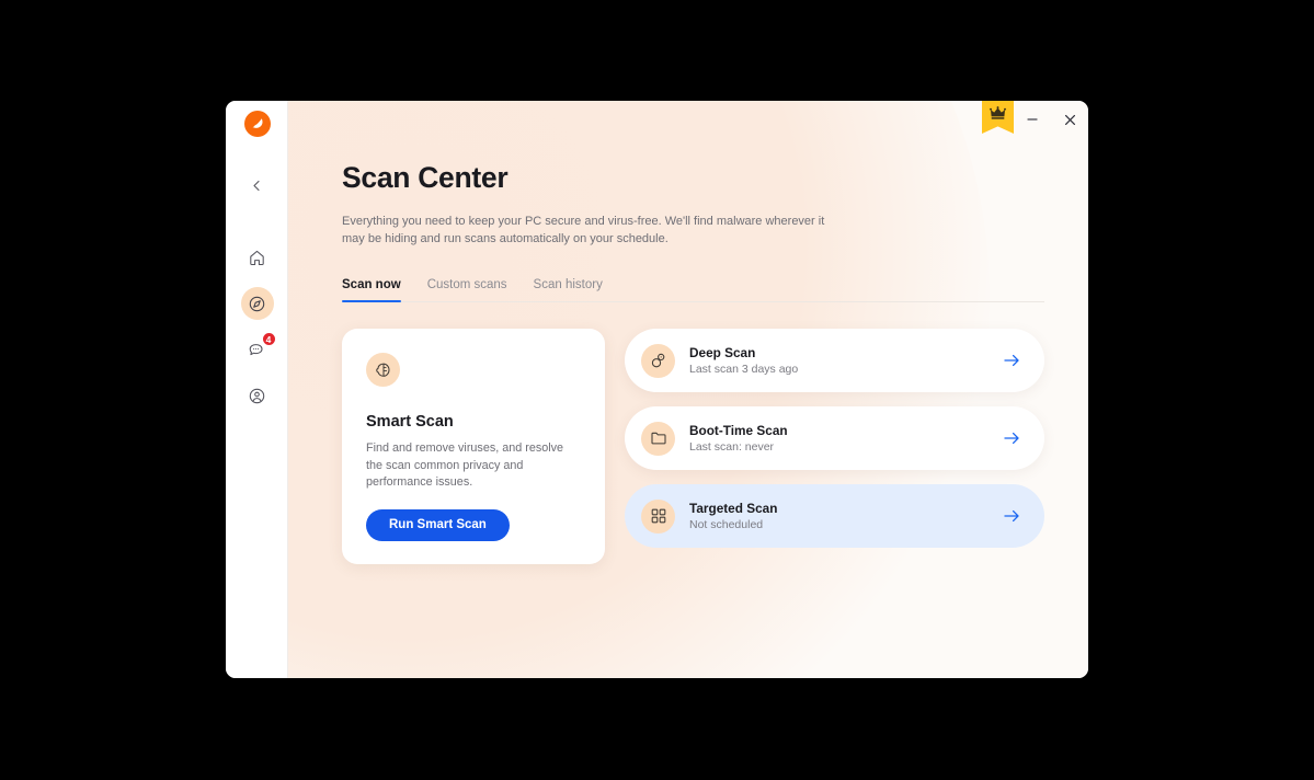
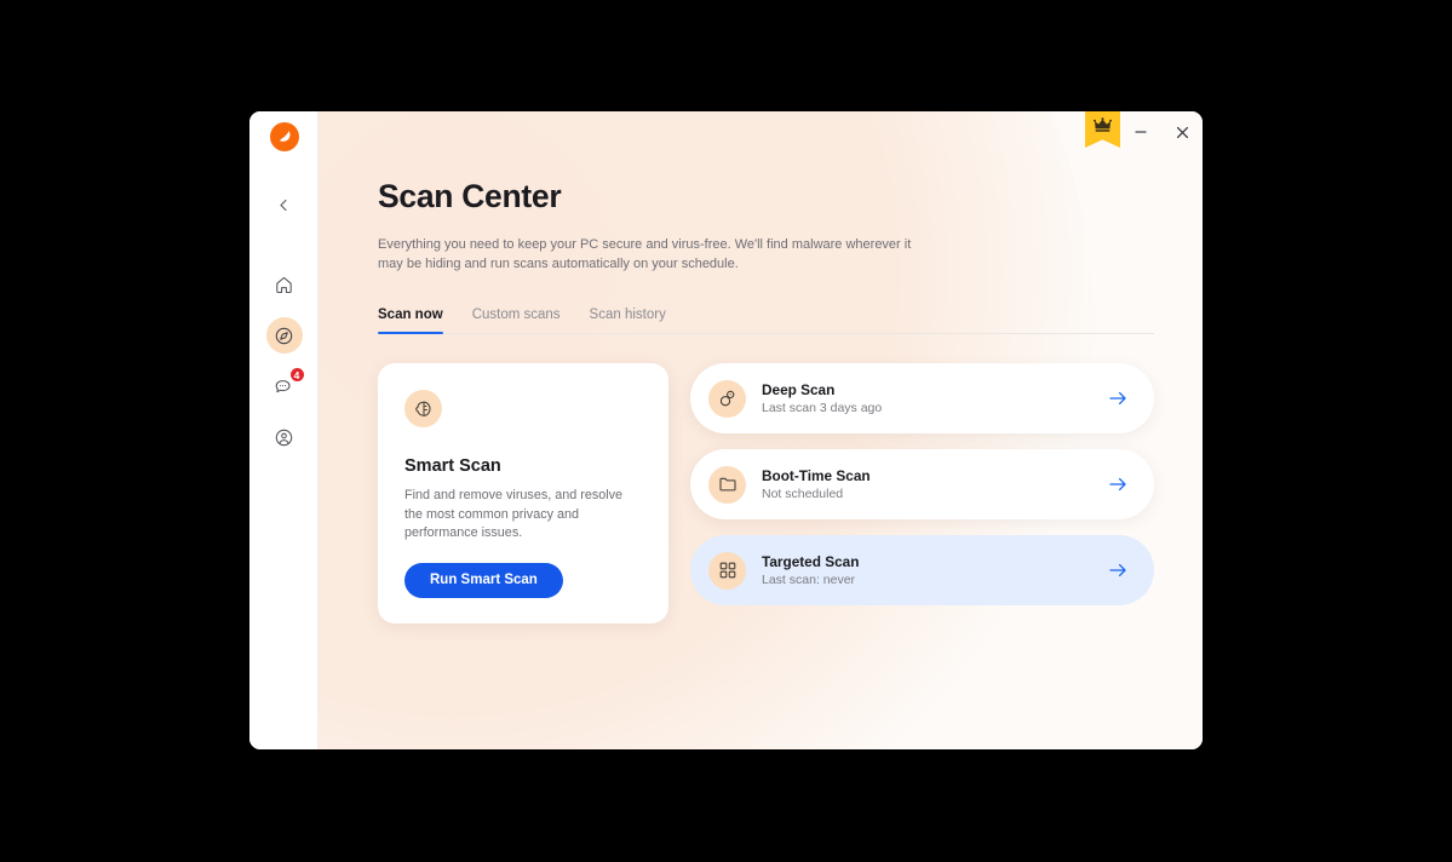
  4
  Scan Center
  Everything you need to keep your PC secure and virus-free. We'll find malware wherever it may be hiding and run scans automatically on your schedule.
  Scan now
  Custom scans
  Scan history
  Smart Scan
- Find and remove viruses, and resolve the scan common privacy and performance issues.
+ Find and remove viruses, and resolve the most common privacy and performance issues.
  Run Smart Scan
  Deep Scan
  Last scan 3 days ago
  Boot-Time Scan
- Last scan: never
+ Not scheduled
  Targeted Scan
- Not scheduled
+ Last scan: never
